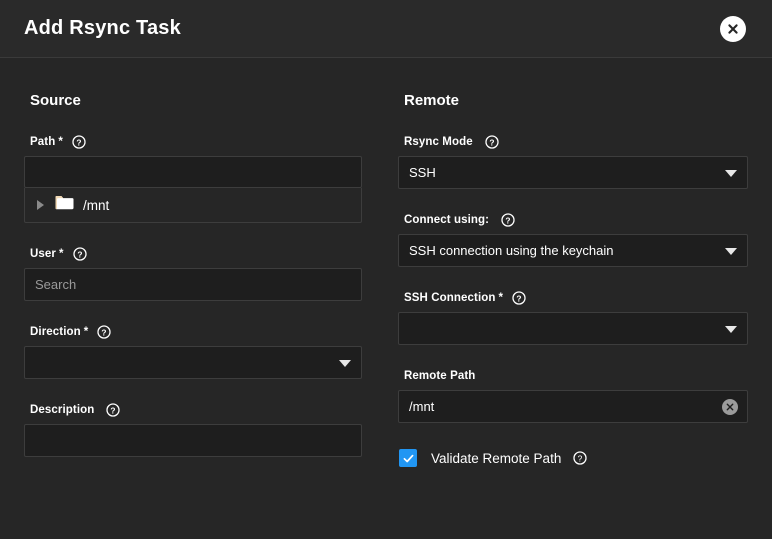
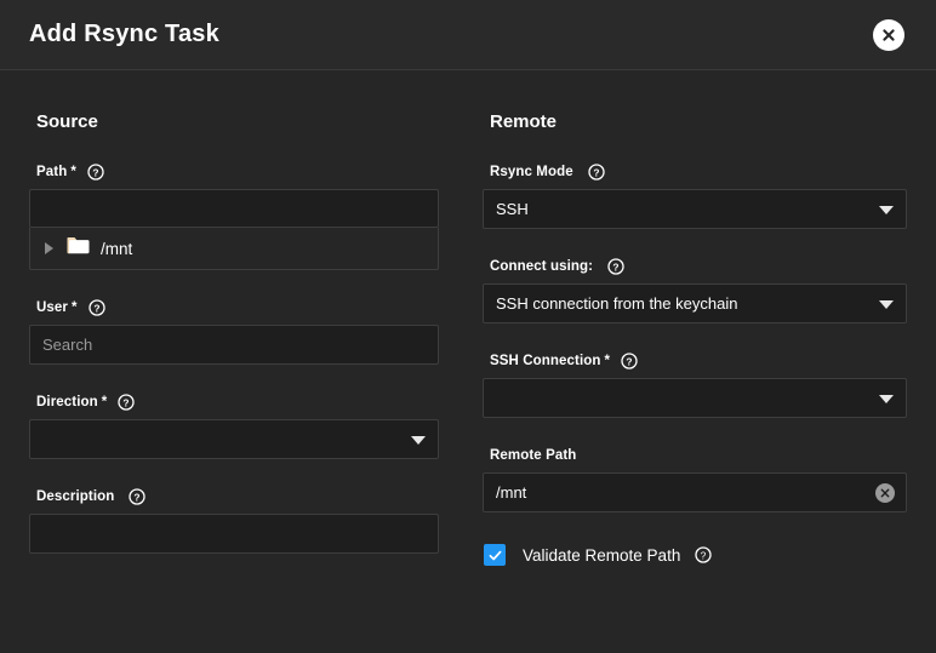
  Add Rsync Task
  Source
  Path
  *
  ?
  /mnt
  User
  *
  ?
  Search
  Direction
  *
  ?
  Description
  ?
  Remote
  Rsync Mode
  ?
  SSH
  Connect using:
  ?
- SSH connection using the keychain
+ SSH connection from the keychain
  SSH Connection
  *
  ?
  Remote Path
  /mnt
  Validate Remote Path
  ?
